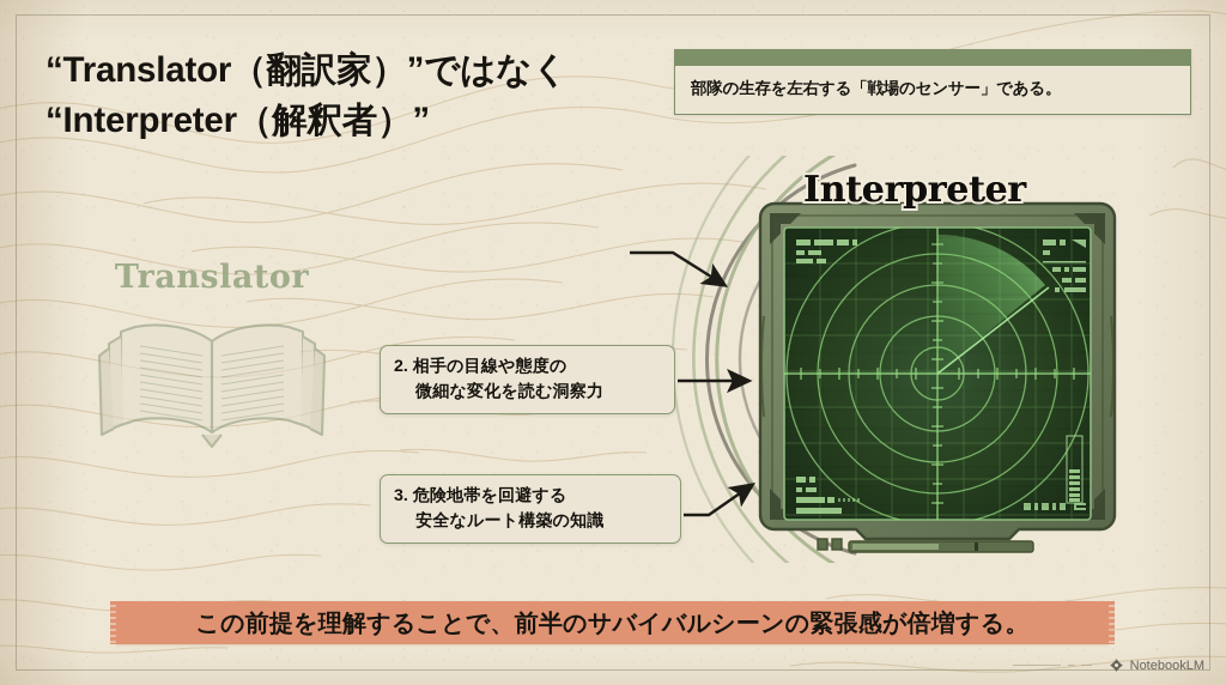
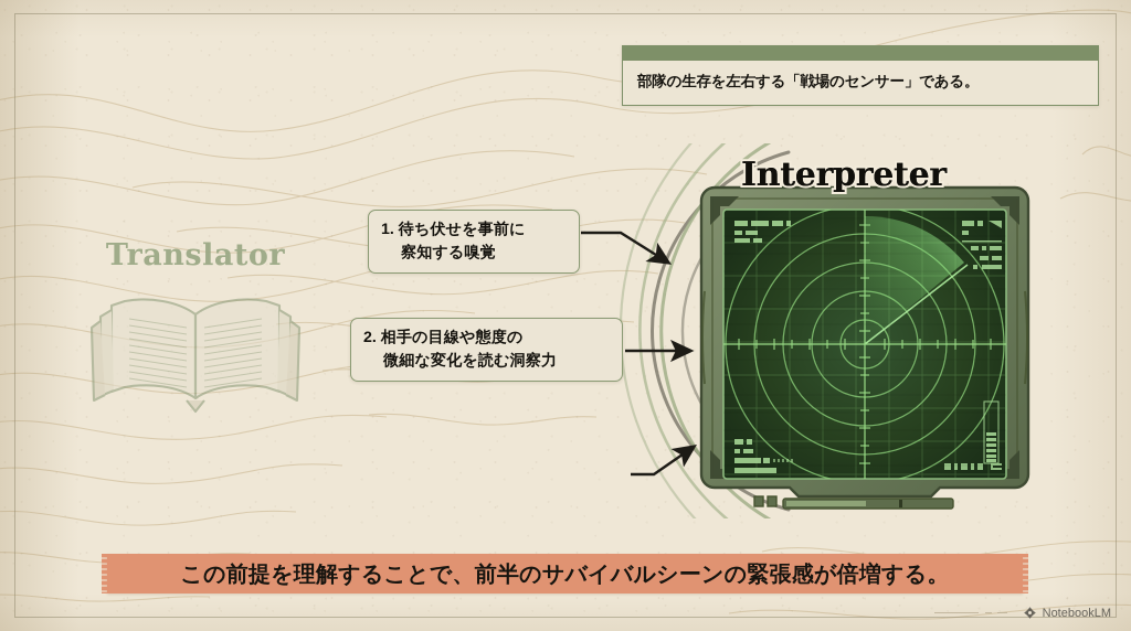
- “Translator（翻訳家）”ではなく
- “Interpreter（解釈者）”
  部隊の生存を左右する「戦場のセンサー」である。
  Translator
+ 1. 待ち伏せを事前に
+ 察知する嗅覚
  2. 相手の目線や態度の
  微細な変化を読む洞察力
- 3. 危険地帯を回避する
- 安全なルート構築の知識
  Interpreter
  この前提を理解することで、前半のサバイバルシーンの緊張感が倍増する。
  NotebookLM
